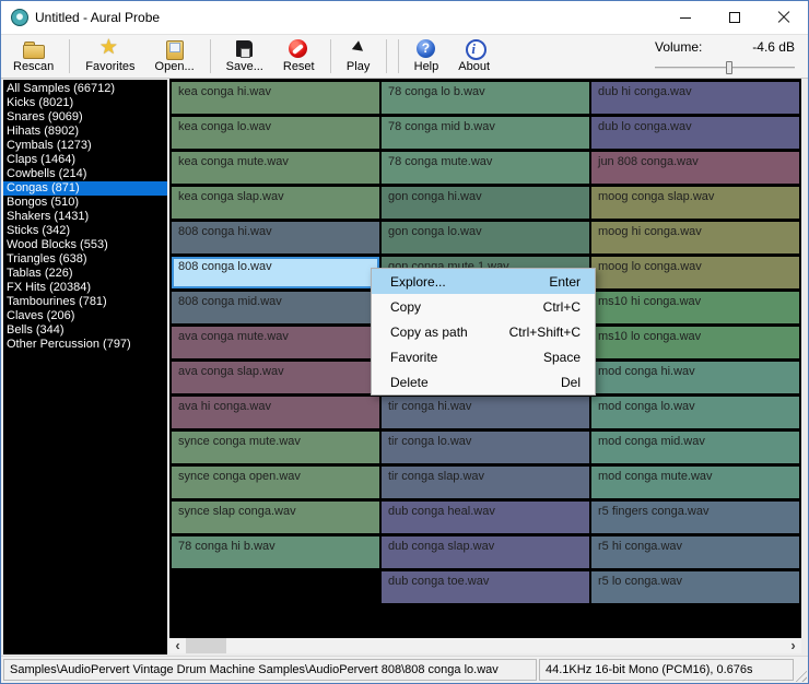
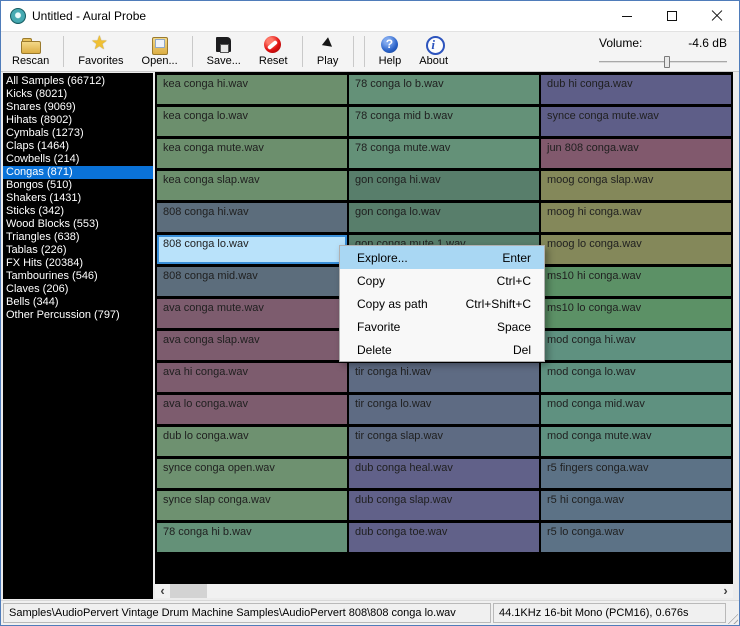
  Untitled - Aural Probe
  Rescan
  Favorites
  Open...
  Save...
  Reset
  Play
  Help
  About
  Volume:
  -4.6 dB
  All Samples (66712)
  Kicks (8021)
  Snares (9069)
  Hihats (8902)
  Cymbals (1273)
  Claps (1464)
  Cowbells (214)
  Congas (871)
  Bongos (510)
  Shakers (1431)
  Sticks (342)
  Wood Blocks (553)
  Triangles (638)
  Tablas (226)
  FX Hits (20384)
- Tambourines (781)
+ Tambourines (546)
  Claves (206)
  Bells (344)
  Other Percussion (797)
  kea conga hi.wav
  kea conga lo.wav
  kea conga mute.wav
  kea conga slap.wav
  808 conga hi.wav
  808 conga lo.wav
  808 conga mid.wav
  ava conga mute.wav
  ava conga slap.wav
  ava hi conga.wav
+ ava lo conga.wav
- synce conga mute.wav
+ dub lo conga.wav
  synce conga open.wav
  synce slap conga.wav
  78 conga hi b.wav
  78 conga lo b.wav
  78 conga mid b.wav
  78 conga mute.wav
  gon conga hi.wav
  gon conga lo.wav
  gon conga mute 1.wav
  tir conga hi.wav
  tir conga lo.wav
  tir conga slap.wav
  dub conga heal.wav
  dub conga slap.wav
  dub conga toe.wav
  dub hi conga.wav
- dub lo conga.wav
+ synce conga mute.wav
  jun 808 conga.wav
  moog conga slap.wav
  moog hi conga.wav
  moog lo conga.wav
  ms10 hi conga.wav
  ms10 lo conga.wav
  mod conga hi.wav
  mod conga lo.wav
  mod conga mid.wav
  mod conga mute.wav
  r5 fingers conga.wav
  r5 hi conga.wav
  r5 lo conga.wav
  Explore...
  Enter
  Copy
  Ctrl+C
  Copy as path
  Ctrl+Shift+C
  Favorite
  Space
  Delete
  Del
  ‹
  ›
  Samples\AudioPervert Vintage Drum Machine Samples\AudioPervert 808\808 conga lo.wav
  44.1KHz 16-bit Mono (PCM16), 0.676s
